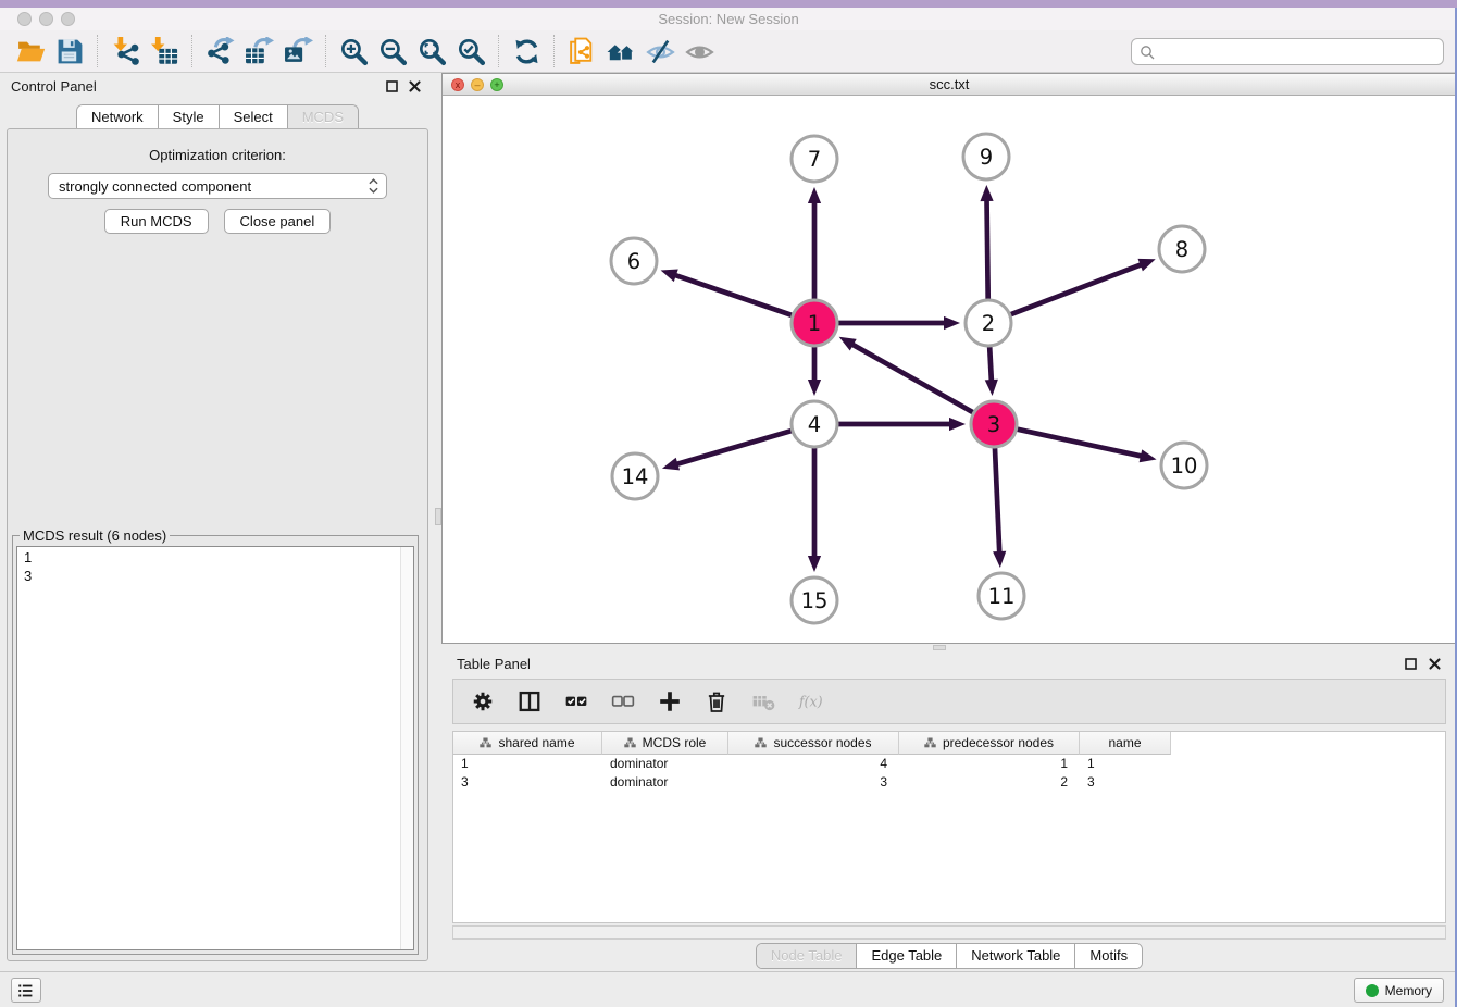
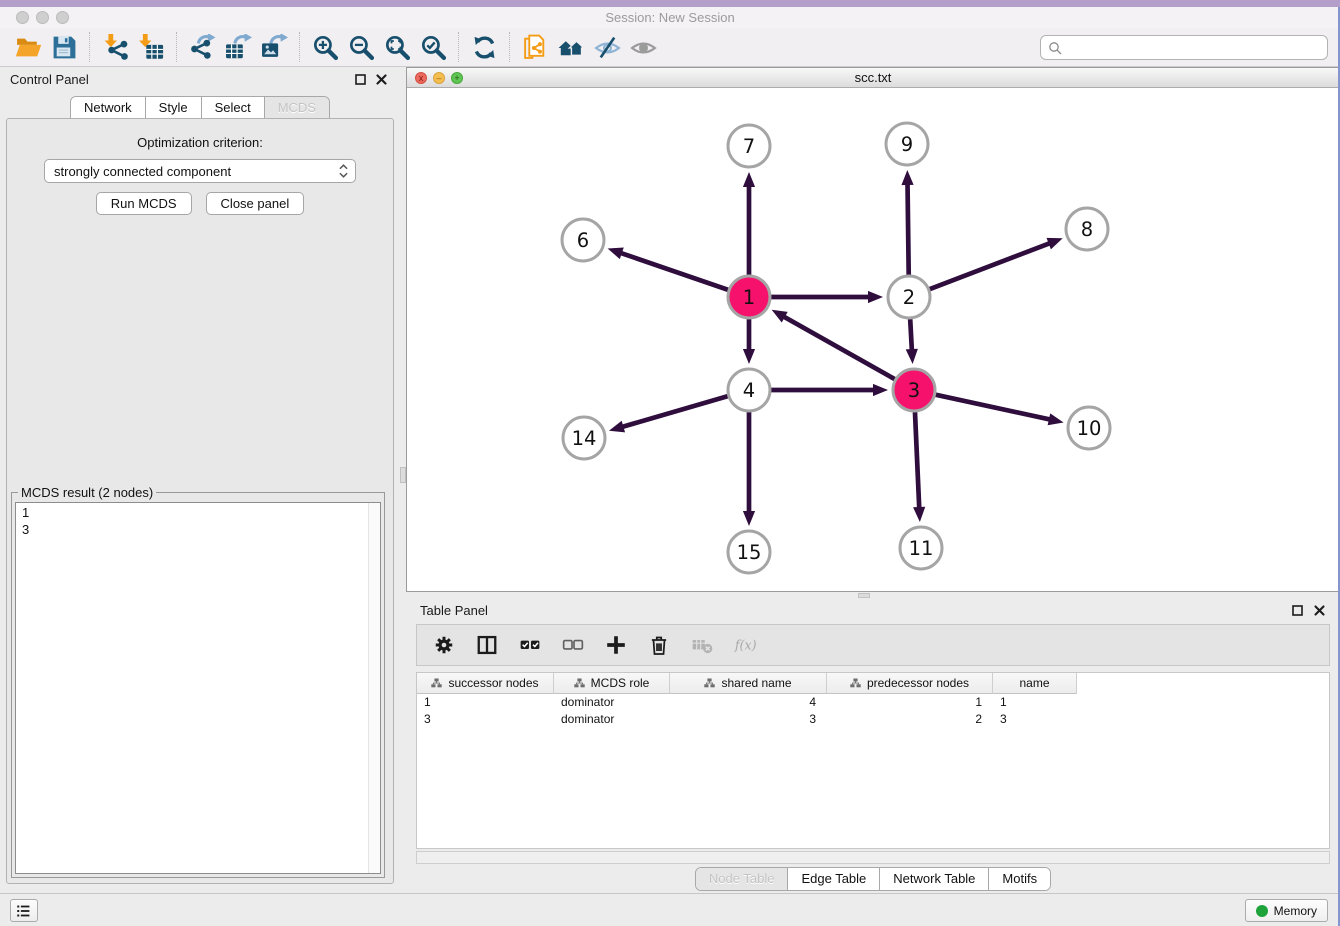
  Session: New Session
  Control Panel
  Network
  Style
  Select
  MCDS
  Optimization criterion:
  strongly connected component
  Run MCDS
  Close panel
- MCDS result (6 nodes)
+ MCDS result (2 nodes)
  1
  3
  x
  –
  +
  scc.txt
  7
  9
  6
  8
  1
  2
  4
  3
  14
  10
  15
  11
  Table Panel
  f(x)
- shared name
+ successor nodes
  MCDS role
- successor nodes
+ shared name
  predecessor nodes
  name
  1
  dominator
  4
  1
  1
  3
  dominator
  3
  2
  3
  Node Table
  Edge Table
  Network Table
  Motifs
  Memory
